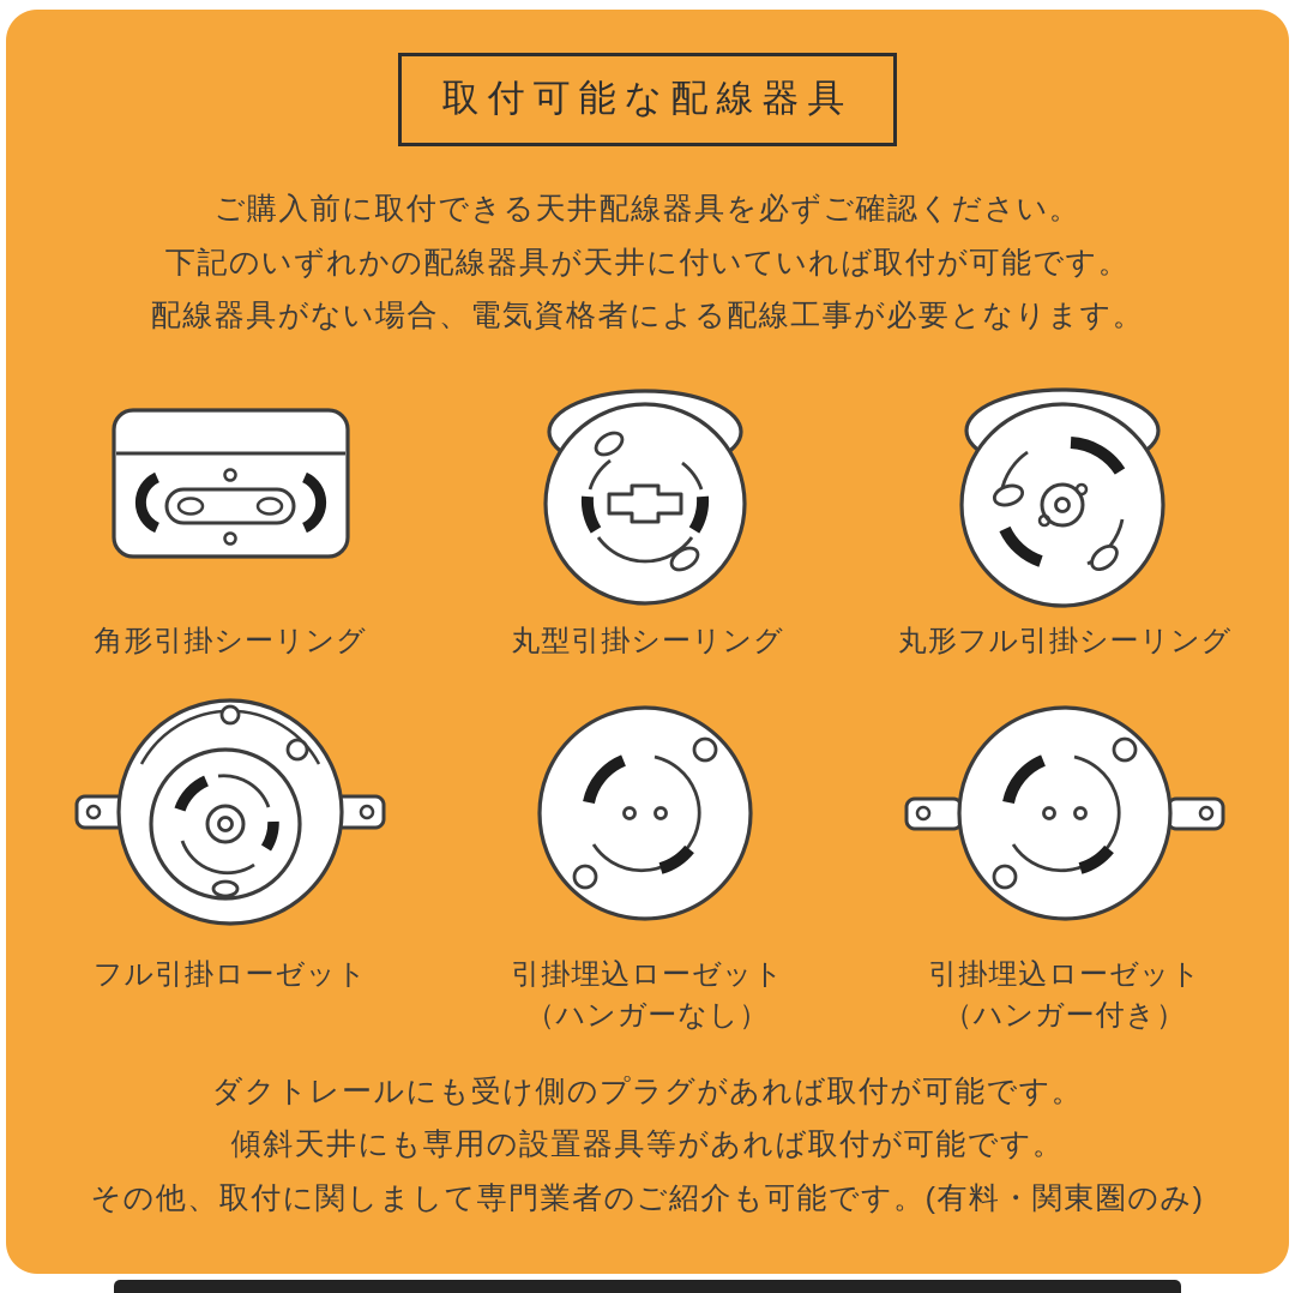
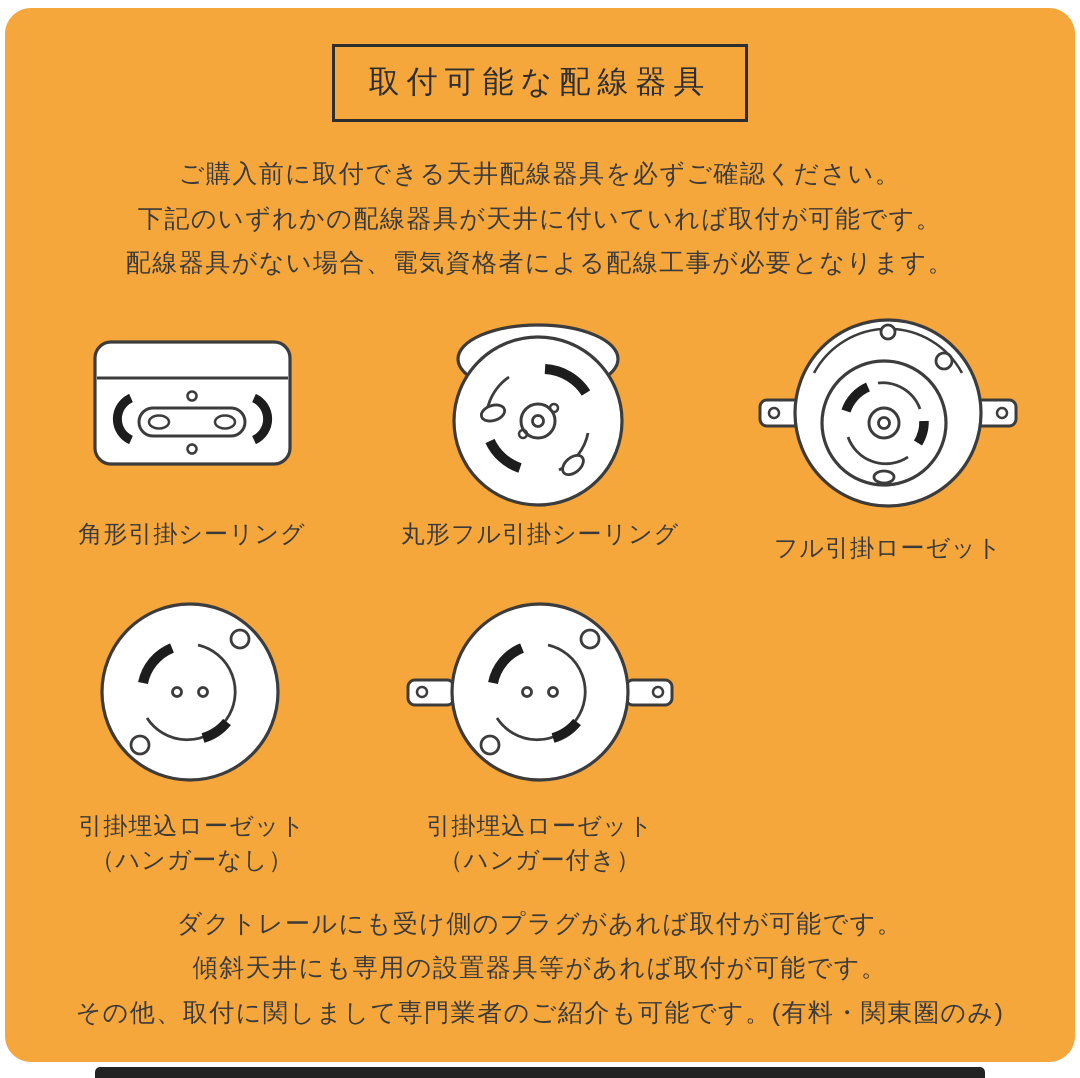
  取付可能な配線器具
  ご購入前に取付できる天井配線器具を必ずご確認ください。
  下記のいずれかの配線器具が天井に付いていれば取付が可能です。
  配線器具がない場合、電気資格者による配線工事が必要となります。
  角形引掛シーリング
- 丸型引掛シーリング
  丸形フル引掛シーリング
  フル引掛ローゼット
  引掛埋込ローゼット
  （ハンガーなし）
  引掛埋込ローゼット
  （ハンガー付き）
  ダクトレールにも受け側のプラグがあれば取付が可能です。
  傾斜天井にも専用の設置器具等があれば取付が可能です。
  その他、取付に関しまして専門業者のご紹介も可能です。(有料・関東圏のみ)
